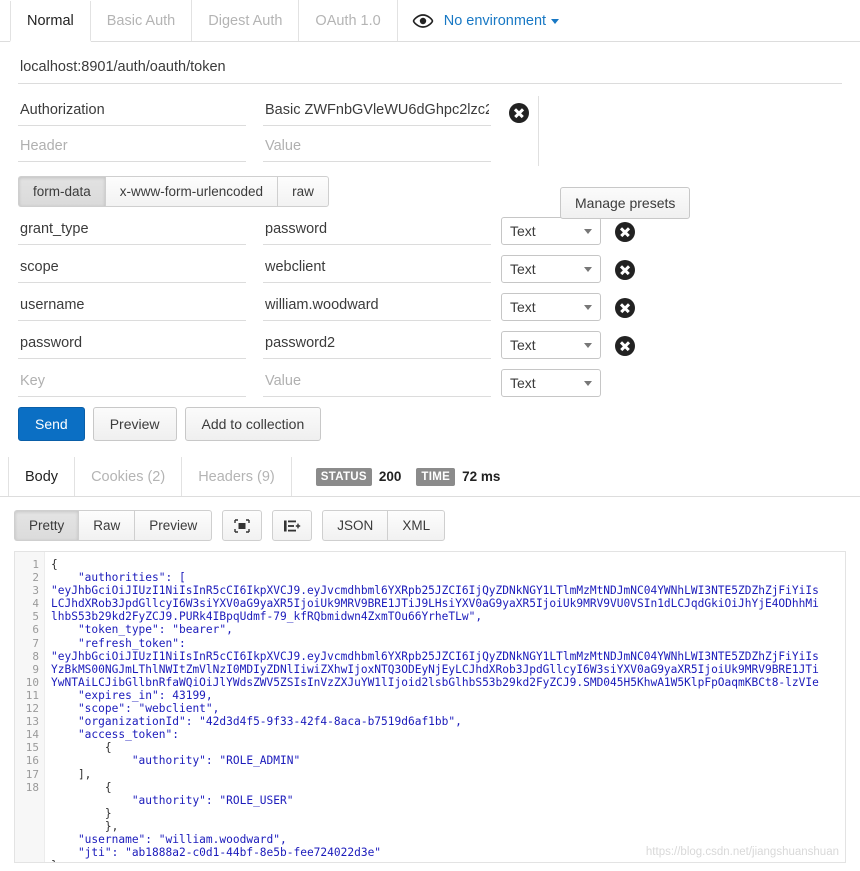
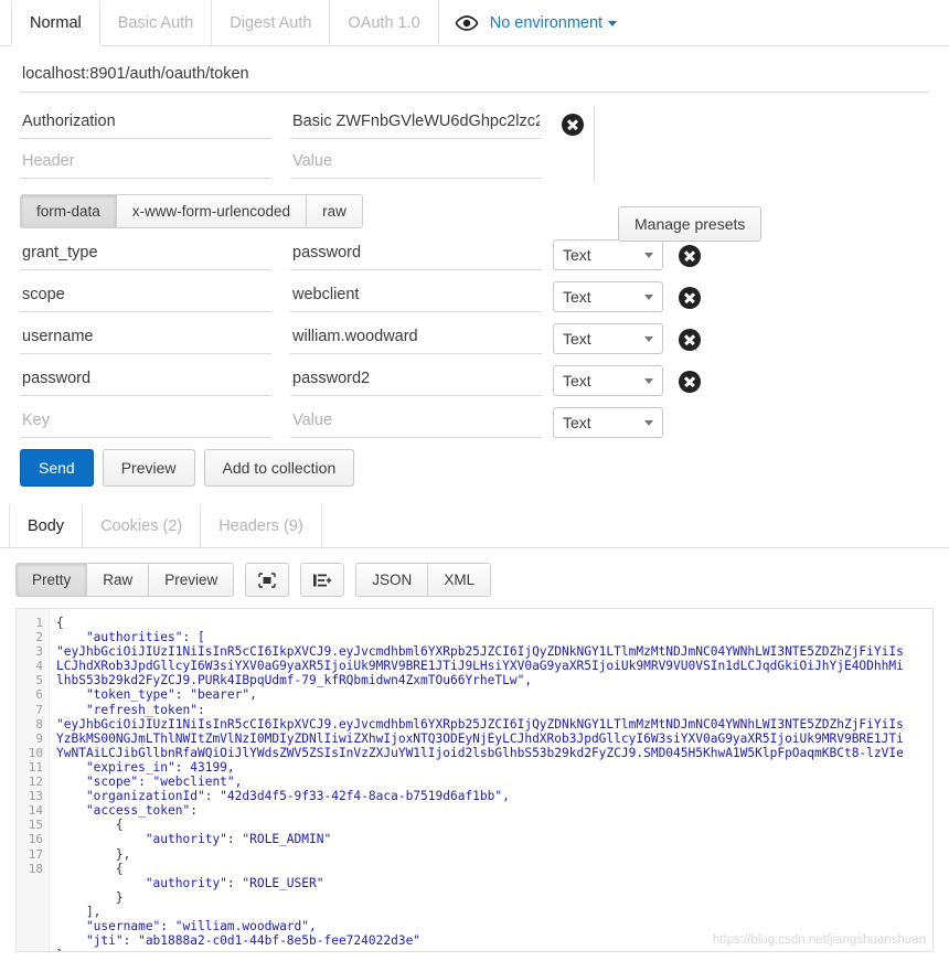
  Normal
  Basic Auth
  Digest Auth
  OAuth 1.0
  No environment
  localhost:8901/auth/oauth/token
  Manage presets
  Authorization
  Basic ZWFnbGVleWU6dGhpc2lzc
  Header
  Value
  form-data
  x-www-form-urlencoded
  raw
  grant_type
  password
  Text
  scope
  webclient
  Text
  username
  william.woodward
  Text
  password
  password2
  Text
  Key
  Value
  Text
  Send
  Preview
  Add to collection
  Body
  Cookies (2)
  Headers (9)
- STATUS
- 200
- TIME
- 72 ms
  Pretty
  Raw
  Preview
  JSON
  XML
  1
  2
  3
  4
  5
  6
  7
  8
  9
  10
  11
  12
  13
  14
  15
  16
  17
  18
  {
  "authorities": [
  "eyJhbGciOiJIUzI1NiIsInR5cCI6IkpXVCJ9.eyJvcmdhbml6YXRpb25JZCI6IjQyZDNkNGY1LTlmMzMtNDJmNC04YWNhLWI3NTE5ZDZhZjFiYiIs
  LCJhdXRob3JpdGllcyI6W3siYXV0aG9yaXR5IjoiUk9MRV9BRE1JTiJ9LHsiYXV0aG9yaXR5IjoiUk9MRV9VU0VSIn1dLCJqdGkiOiJhYjE4ODhhMi
  lhbS53b29kd2FyZCJ9.PURk4IBpqUdmf-79_kfRQbmidwn4ZxmTOu66YrheTLw",
  "token_type": "bearer",
  "refresh_token":
  "eyJhbGciOiJIUzI1NiIsInR5cCI6IkpXVCJ9.eyJvcmdhbml6YXRpb25JZCI6IjQyZDNkNGY1LTlmMzMtNDJmNC04YWNhLWI3NTE5ZDZhZjFiYiIs
  YzBkMS00NGJmLThlNWItZmVlNzI0MDIyZDNlIiwiZXhwIjoxNTQ3ODEyNjEyLCJhdXRob3JpdGllcyI6W3siYXV0aG9yaXR5IjoiUk9MRV9BRE1JTi
  YwNTAiLCJibGllbnRfaWQiOiJlYWdsZWV5ZSIsInVzZXJuYW1lIjoid2lsbGlhbS53b29kd2FyZCJ9.SMD045H5KhwA1W5KlpFpOaqmKBCt8-lzVIe
  "expires_in": 43199,
  "scope": "webclient",
  "organizationId": "42d3d4f5-9f33-42f4-8aca-b7519d6af1bb",
  "access_token":
  {
  "authority": "ROLE_ADMIN"
- ],
+ },
  {
  "authority": "ROLE_USER"
  }
- },
+ ],
  "username": "william.woodward",
  "jti": "ab1888a2-c0d1-44bf-8e5b-fee724022d3e"
  https://blog.csdn.net/jiangshuanshuan
